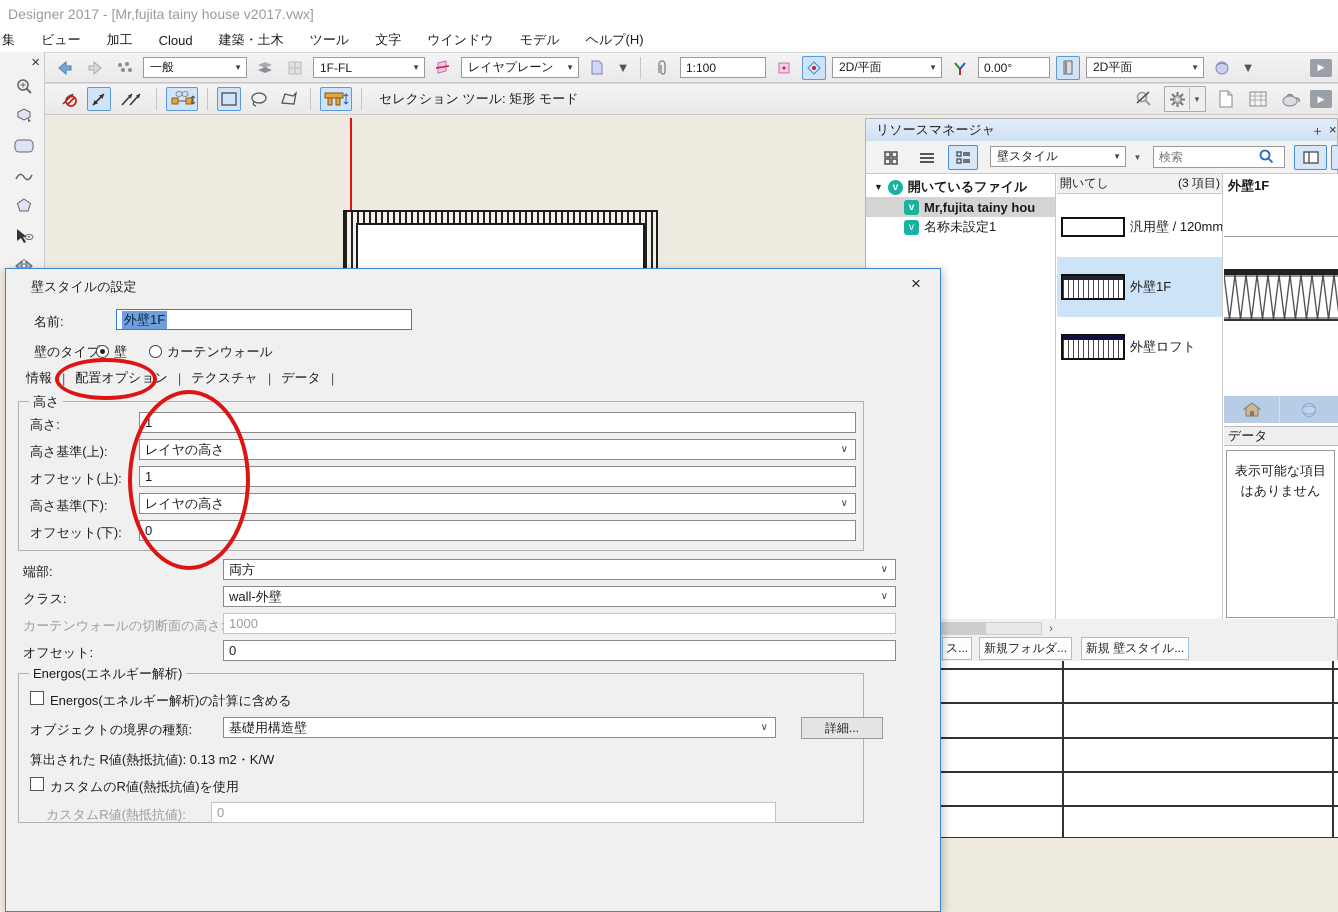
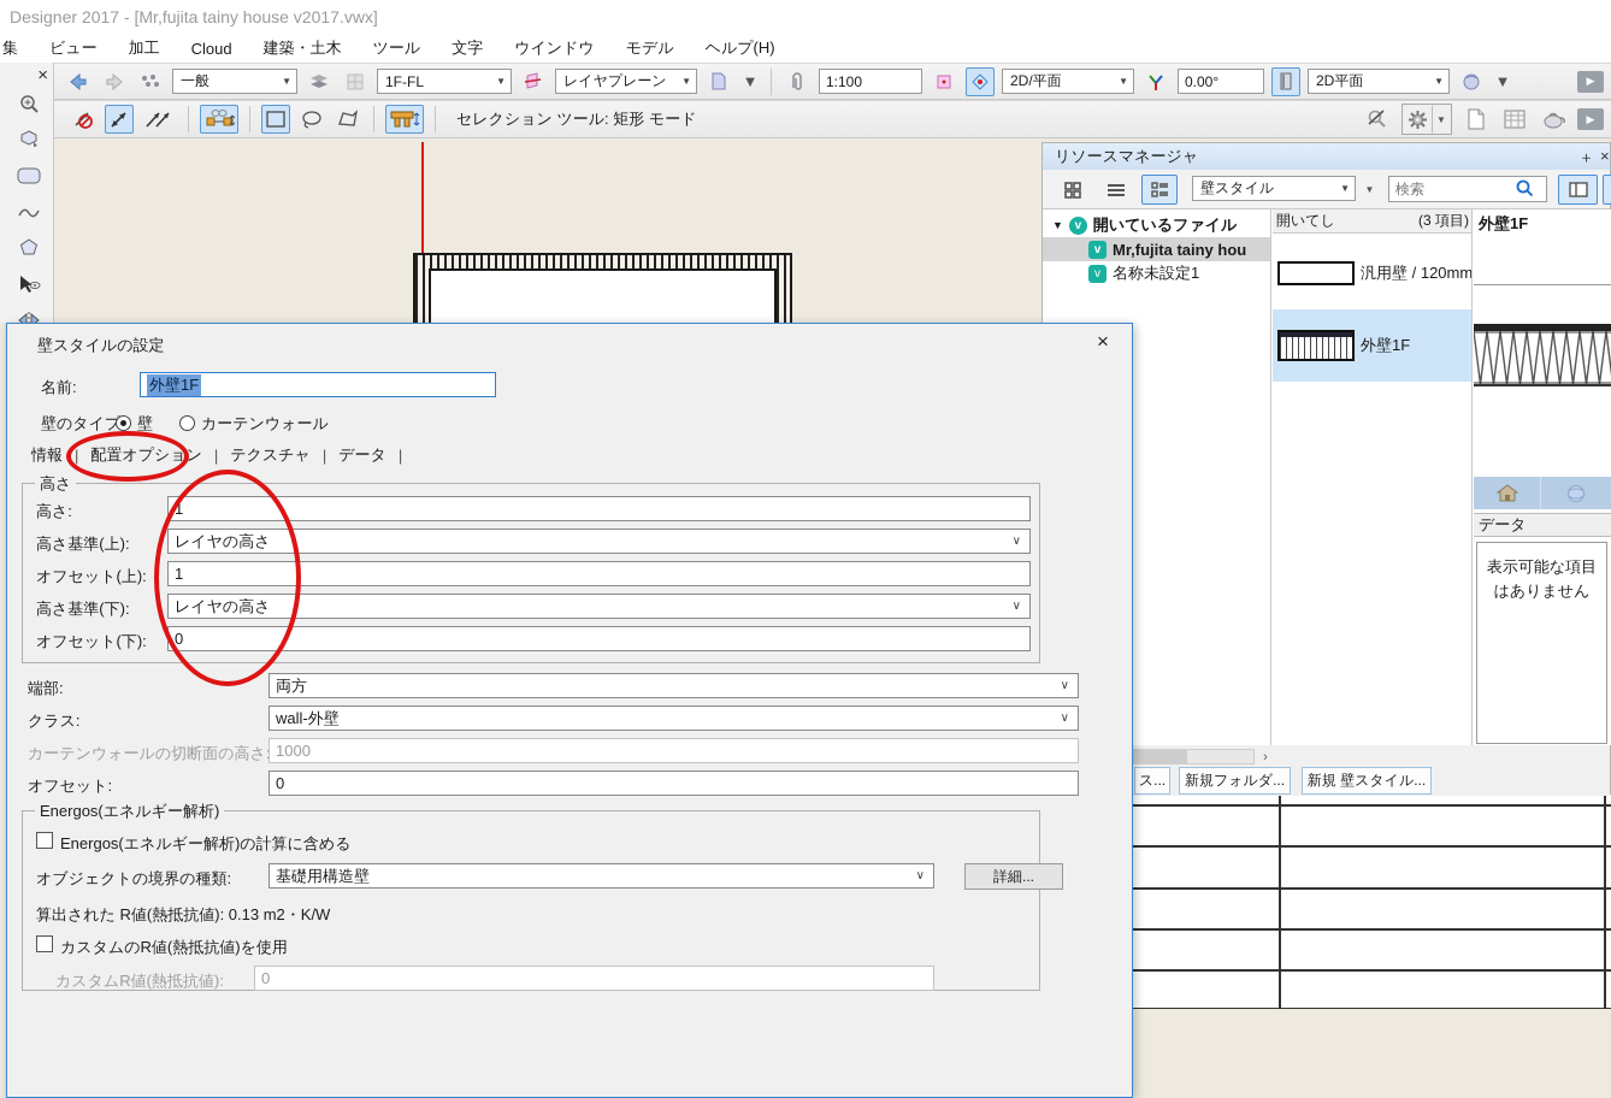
  Designer 2017 - [Mr,fujita tainy house v2017.vwx]
  集
  ビュー
  加工
  Cloud
  建築・土木
  ツール
  文字
  ウインドウ
  モデル
  ヘルプ(H)
  一般
  ▼
  1F-FL
  ▼
  レイヤプレーン
  ▼
  ▼
  1:100
  2D/平面
  ▼
  0.00°
  2D平面
  ▼
  ▼
  ▶
  セレクション ツール: 矩形 モード
  ▼
  ▶
  ×
  リソースマネージャ
  ＋
  ×
  壁スタイル
  ▼
  ▼
  検索
  ▼
  v
  開いているファイル
  v
  Mr,fujita tainy hou
  v
  名称未設定1
  開いてし
  (3 項目)
  汎用壁 / 120mm
  外壁1F
- 外壁ロフト
  外壁1F
  データ
  表示可能な項目
  はありません
  ›
  ス...
  新規フォルダ...
  新規 壁スタイル...
  壁スタイルの設定
  ×
  名前:
  外壁1F
  壁のタイプ
  壁
  カーテンウォール
  情報
  |
  配置オプション
  |
  テクスチャ
  |
  データ
  |
  高さ
  高さ:
  1
  高さ基準(上):
  レイヤの高さ
  ∨
  オフセット(上):
  1
  高さ基準(下):
  レイヤの高さ
  ∨
  オフセット(下):
  0
  端部:
  両方
  ∨
  クラス:
  wall-外壁
  ∨
  カーテンウォールの切断面の高さ
  1000
  オフセット:
  0
  Energos(エネルギー解析)
  Energos(エネルギー解析)の計算に含める
  オブジェクトの境界の種類:
  基礎用構造壁
  ∨
  詳細...
  算出された R値(熱抵抗値): 0.13 m2・K/W
  カスタムのR値(熱抵抗値)を使用
  カスタムR値(熱抵抗値):
  0
